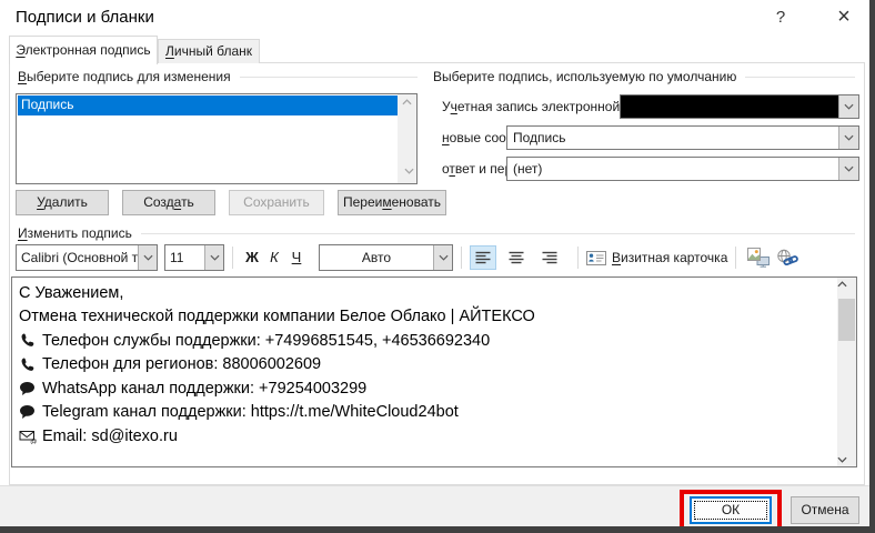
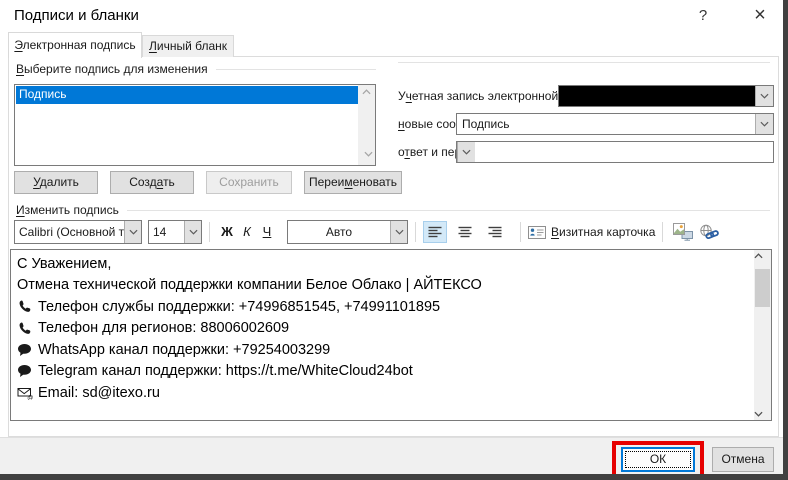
  Подписи и бланки
  ?
  ×
  Электронная подпись
  Личный бланк
  Выберите подпись для изменения
  Подпись
  Удалить
  Создать
  Сохранить
  Переименовать
- Выберите подпись, используемую по умолчанию
  Учетная запись электронной
  Подпись
- (нет)
  Изменить подпись
  Calibri (Основной т
- 11
+ 14
  Ж
  К
  Ч
  Авто
  Визитная карточка
  С Уважением,
  Отмена технической поддержки компании Белое Облако | АЙТЕКСО
- Телефон службы поддержки: +74996851545, +46536692340
+ Телефон службы поддержки: +74996851545, +74991101895
  Телефон для регионов: 88006002609
  WhatsApp канал поддержки: +79254003299
  Telegram канал поддержки: https://t.me/WhiteCloud24bot
  Email: sd@itexo.ru
  ОК
  Отмена
